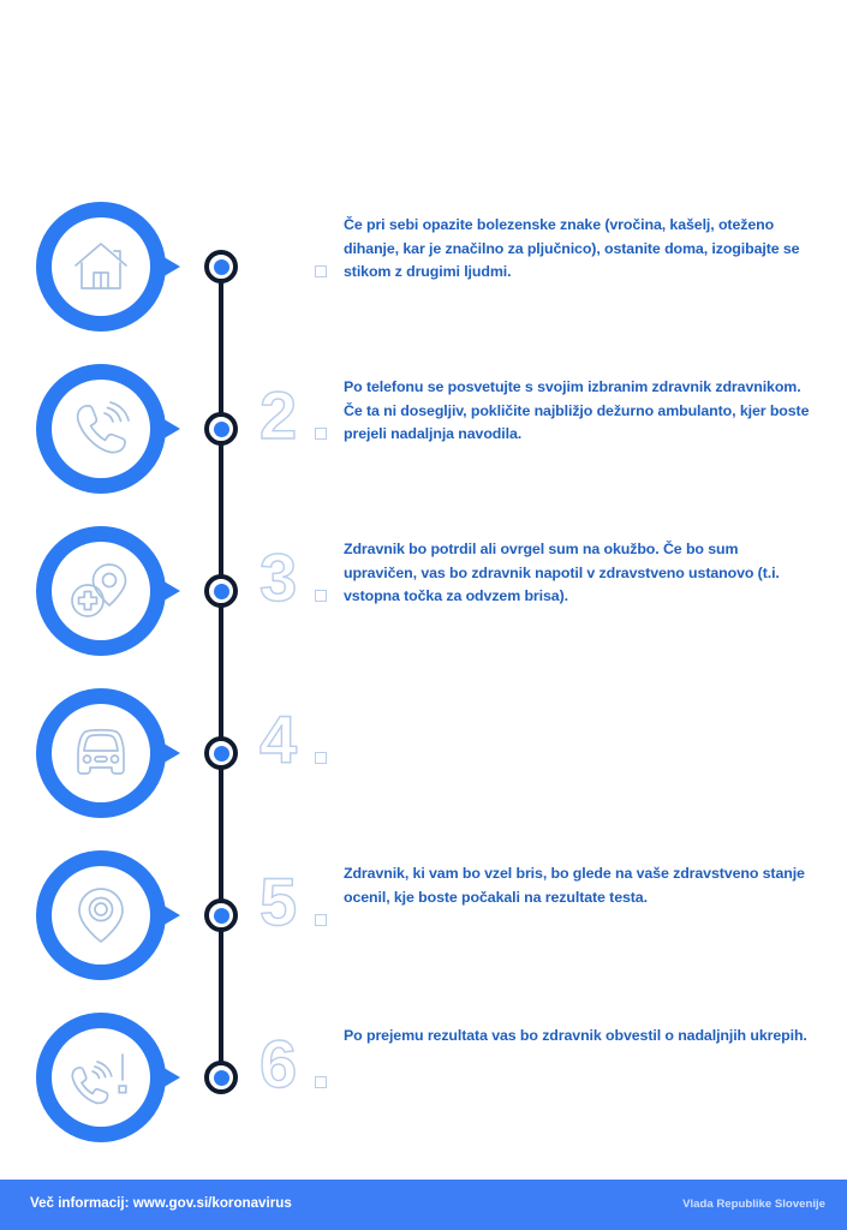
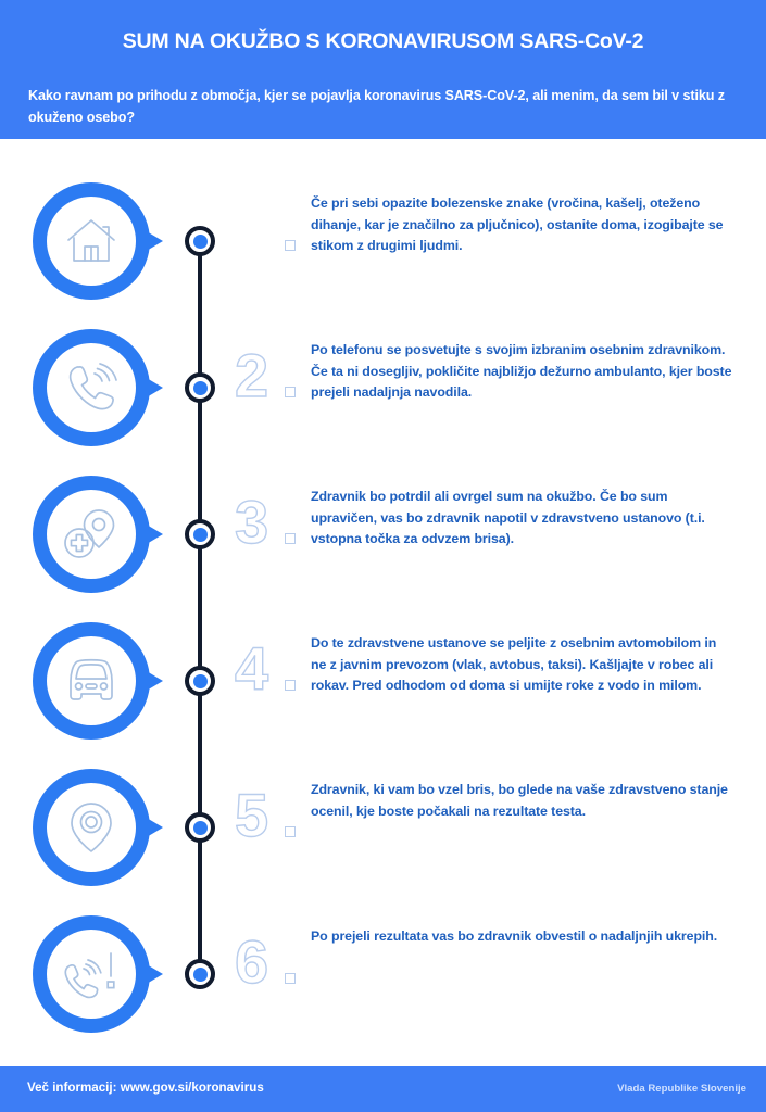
+ SUM NA OKUŽBO S KORONAVIRUSOM SARS-CoV-2
+ Kako ravnam po prihodu z območja, kjer se pojavlja koronavirus SARS-CoV-2, ali menim, da sem bil v stiku z okuženo osebo?
  Če pri sebi opazite bolezenske znake (vročina, kašelj, oteženo dihanje, kar je značilno za pljučnico), ostanite doma, izogibajte se stikom z drugimi ljudmi.
  2
- Po telefonu se posvetujte s svojim izbranim zdravnik zdravnikom. Če ta ni dosegljiv, pokličite najbližjo dežurno ambulanto, kjer boste prejeli nadaljnja navodila.
+ Po telefonu se posvetujte s svojim izbranim osebnim zdravnikom. Če ta ni dosegljiv, pokličite najbližjo dežurno ambulanto, kjer boste prejeli nadaljnja navodila.
  3
  Zdravnik bo potrdil ali ovrgel sum na okužbo. Če bo sum upravičen, vas bo zdravnik napotil v zdravstveno ustanovo (t.i. vstopna točka za odvzem brisa).
  4
+ Do te zdravstvene ustanove se peljite z osebnim avtomobilom in ne z javnim prevozom (vlak, avtobus, taksi). Kašljajte v robec ali rokav. Pred odhodom od doma si umijte roke z vodo in milom.
  5
  Zdravnik, ki vam bo vzel bris, bo glede na vaše zdravstveno stanje ocenil, kje boste počakali na rezultate testa.
  6
- Po prejemu rezultata vas bo zdravnik obvestil o nadaljnjih ukrepih.
+ Po prejeli rezultata vas bo zdravnik obvestil o nadaljnjih ukrepih.
  Več informacij: www.gov.si/koronavirus
  Vlada Republike Slovenije
